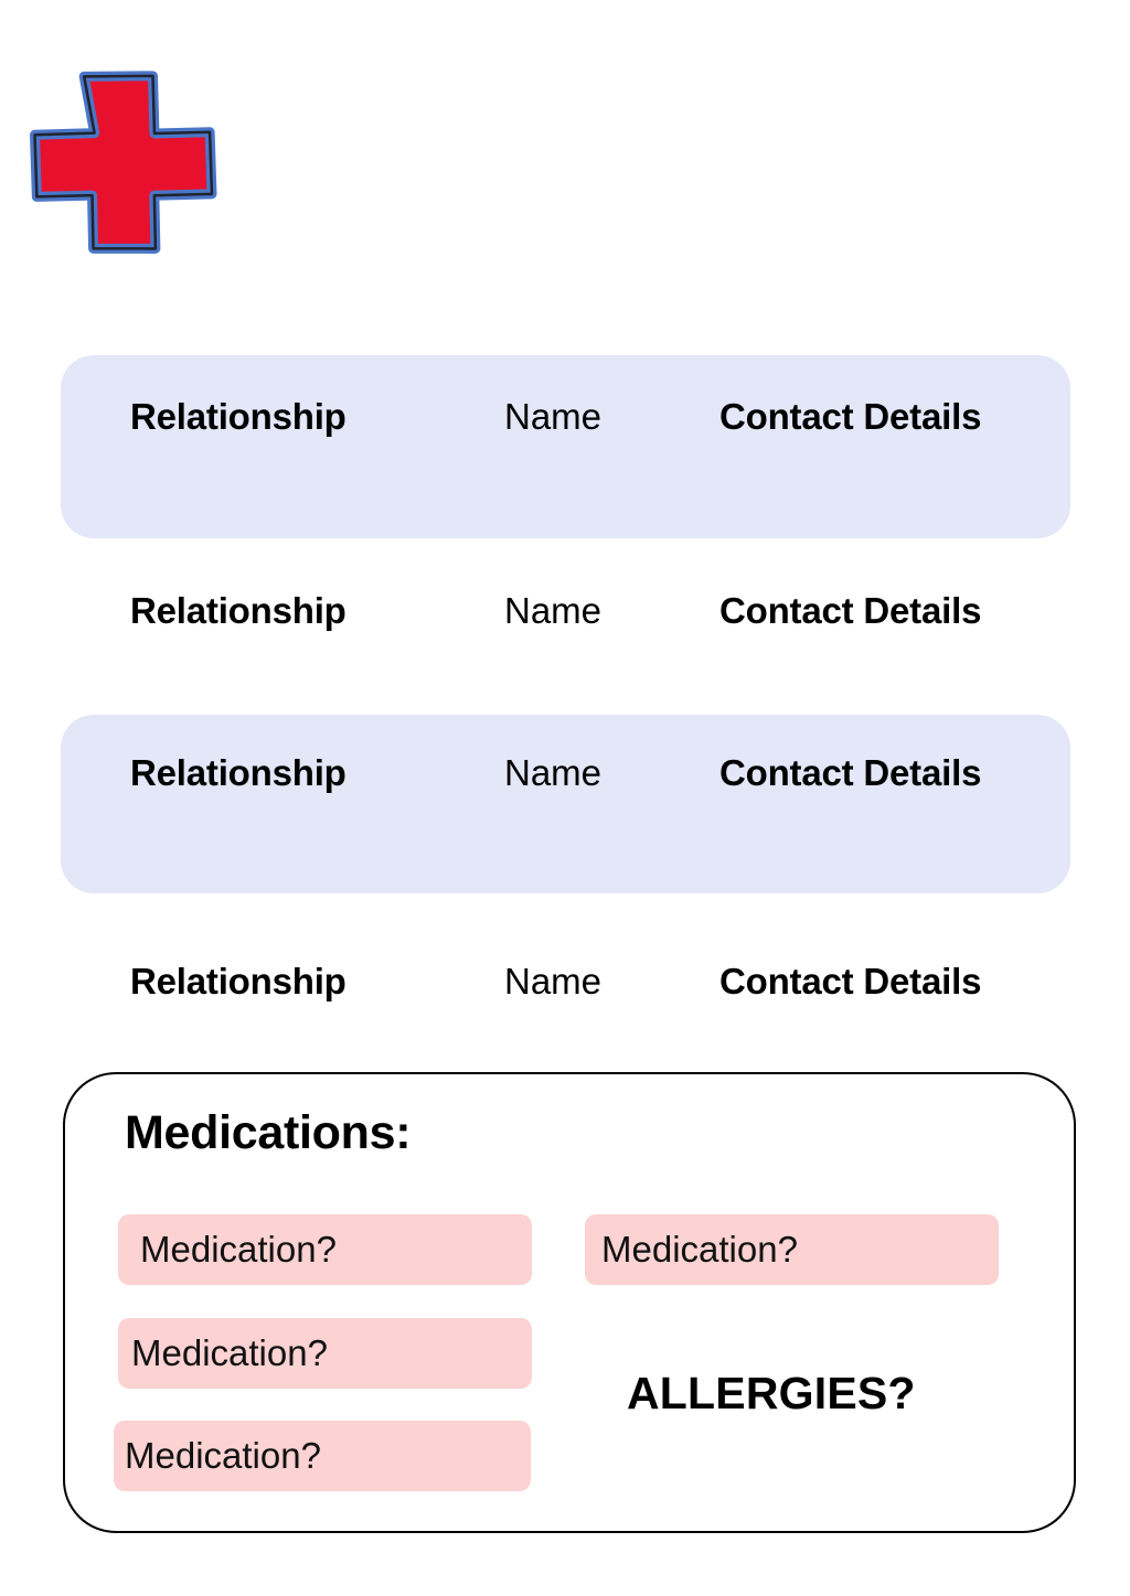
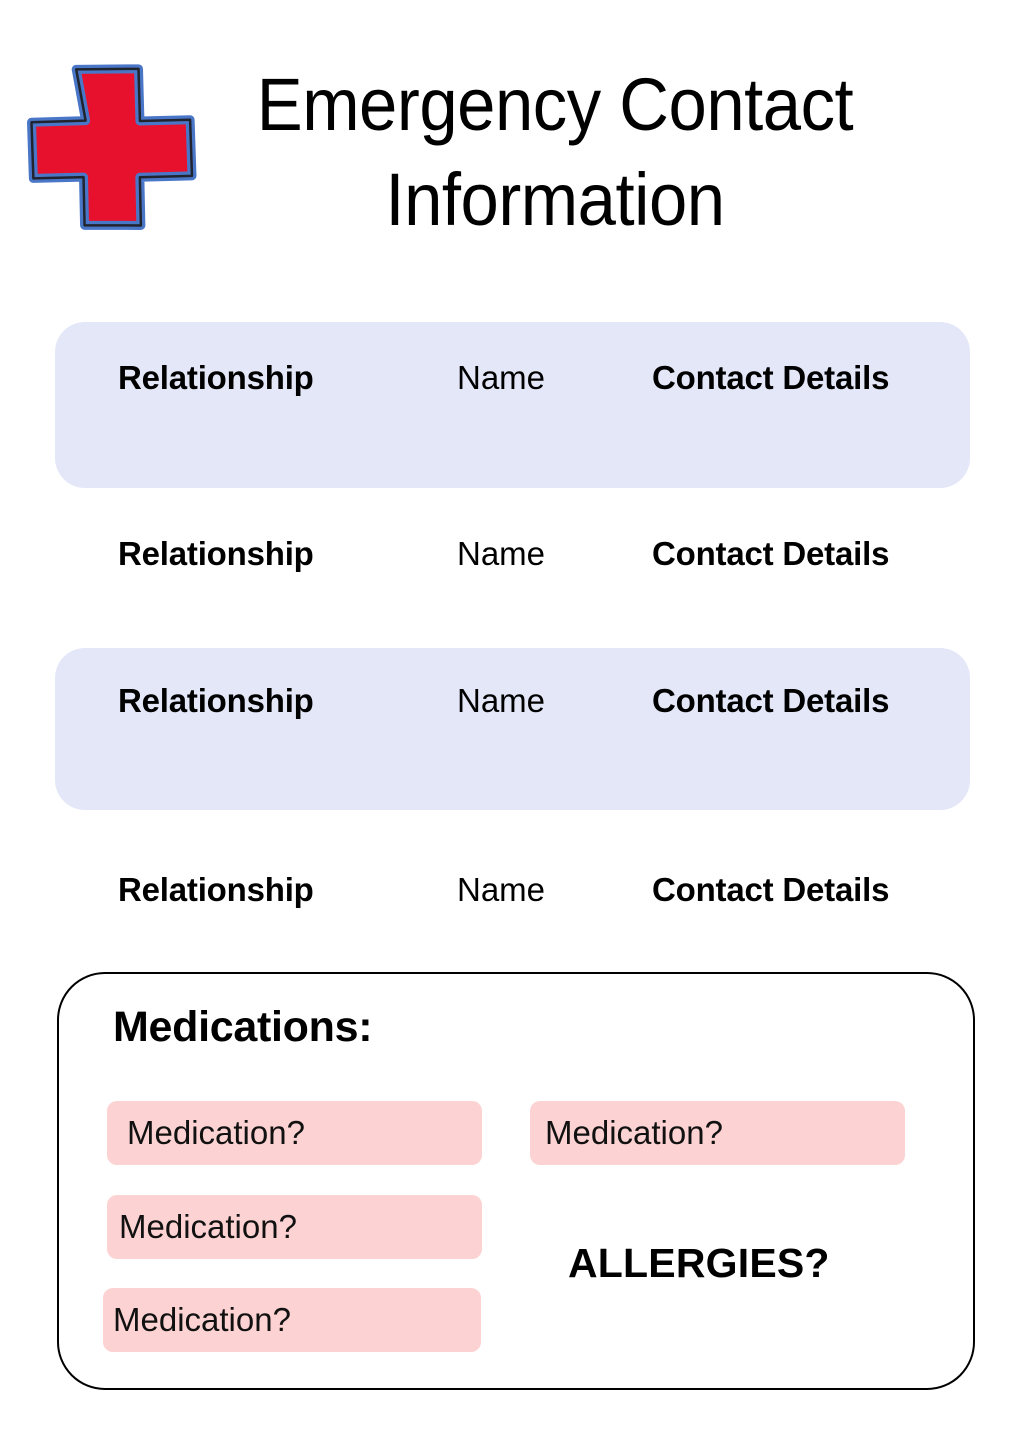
+ Emergency Contact
+ Information
  Relationship
  Name
  Contact Details
  Relationship
  Name
  Contact Details
  Relationship
  Name
  Contact Details
  Relationship
  Name
  Contact Details
  Medications:
  Medication?
  Medication?
  Medication?
  Medication?
  ALLERGIES?
